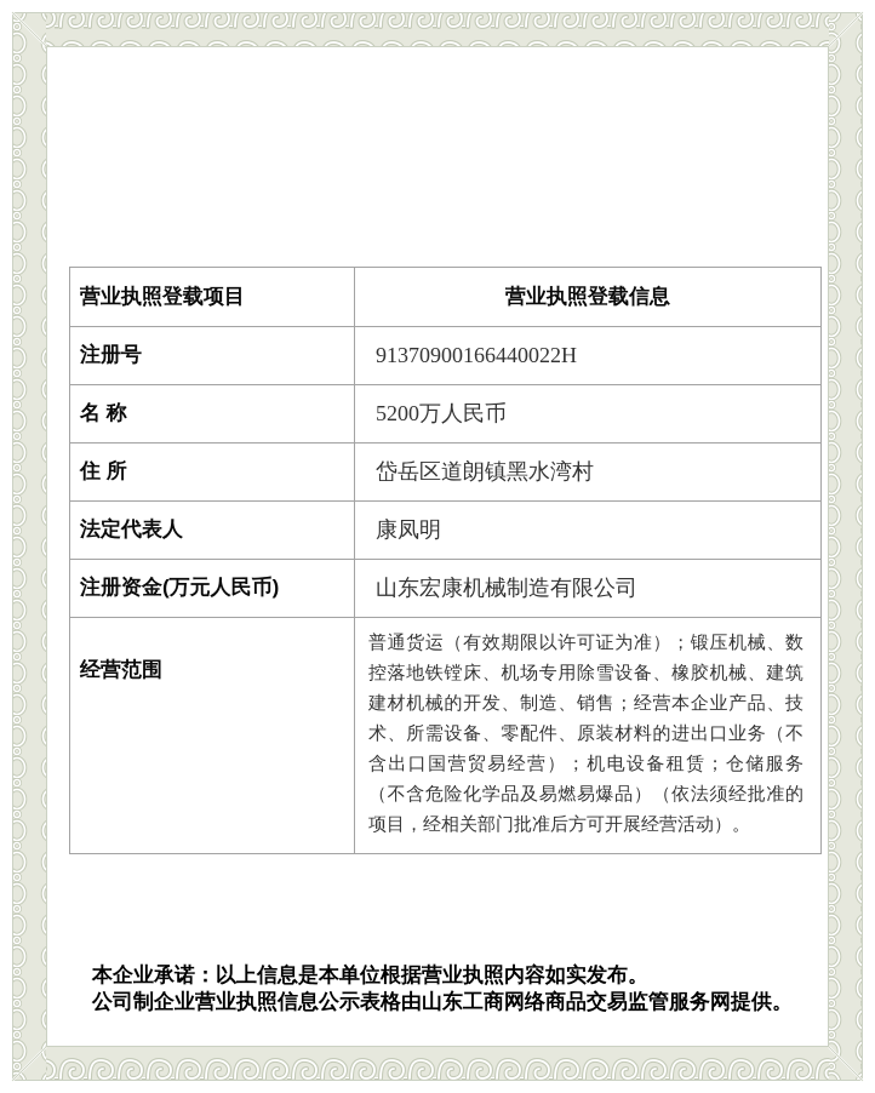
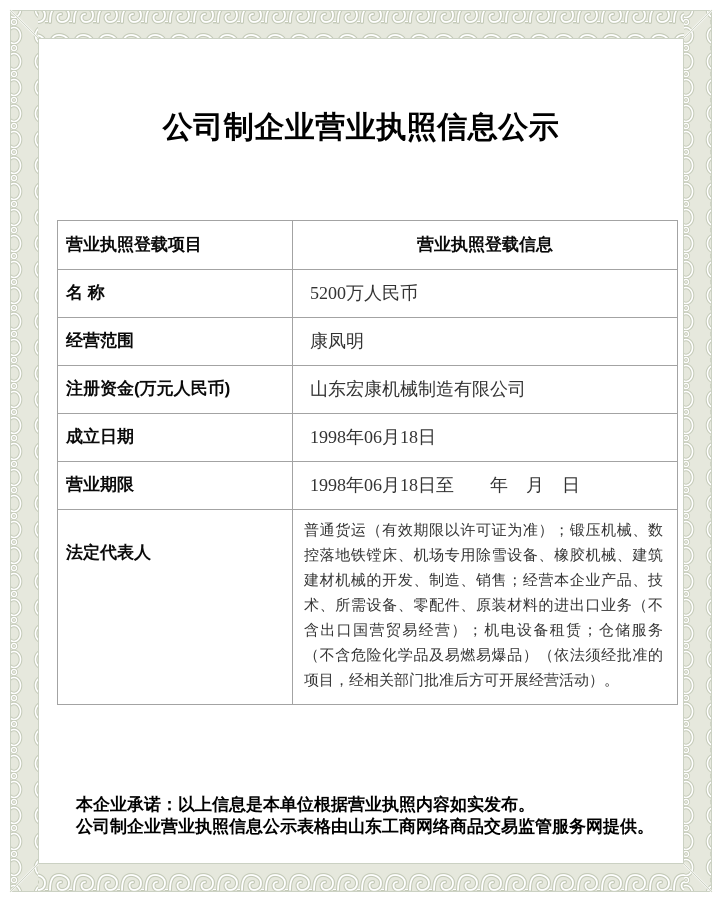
+ 公司制企业营业执照信息公示
  营业执照登载项目	营业执照登载信息
- 注册号	91370900166440022H
  名 称	5200万人民币
- 住 所	岱岳区道朗镇黑水湾村
- 法定代表人	康凤明
+ 经营范围	康凤明
  注册资金(万元人民币)	山东宏康机械制造有限公司
+ 成立日期	1998年06月18日
+ 营业期限	1998年06月18日至 年 月 日
- 经营范围	普通货运（有效期限以许可证为准）；锻压机械、数控落地铁镗床、机场专用除雪设备、橡胶机械、建筑建材机械的开发、制造、销售；经营本企业产品、技术、所需设备、零配件、原装材料的进出口业务（不含出口国营贸易经营）；机电设备租赁；仓储服务（不含危险化学品及易燃易爆品）（依法须经批准的项目，经相关部门批准后方可开展经营活动）。
+ 法定代表人	普通货运（有效期限以许可证为准）；锻压机械、数控落地铁镗床、机场专用除雪设备、橡胶机械、建筑建材机械的开发、制造、销售；经营本企业产品、技术、所需设备、零配件、原装材料的进出口业务（不含出口国营贸易经营）；机电设备租赁；仓储服务（不含危险化学品及易燃易爆品）（依法须经批准的项目，经相关部门批准后方可开展经营活动）。
  本企业承诺：以上信息是本单位根据营业执照内容如实发布。
  公司制企业营业执照信息公示表格由山东工商网络商品交易监管服务网提供。
